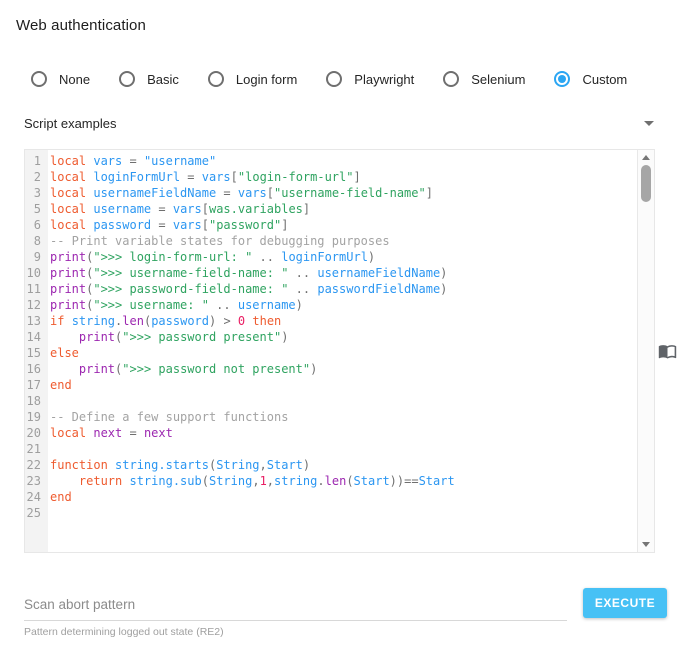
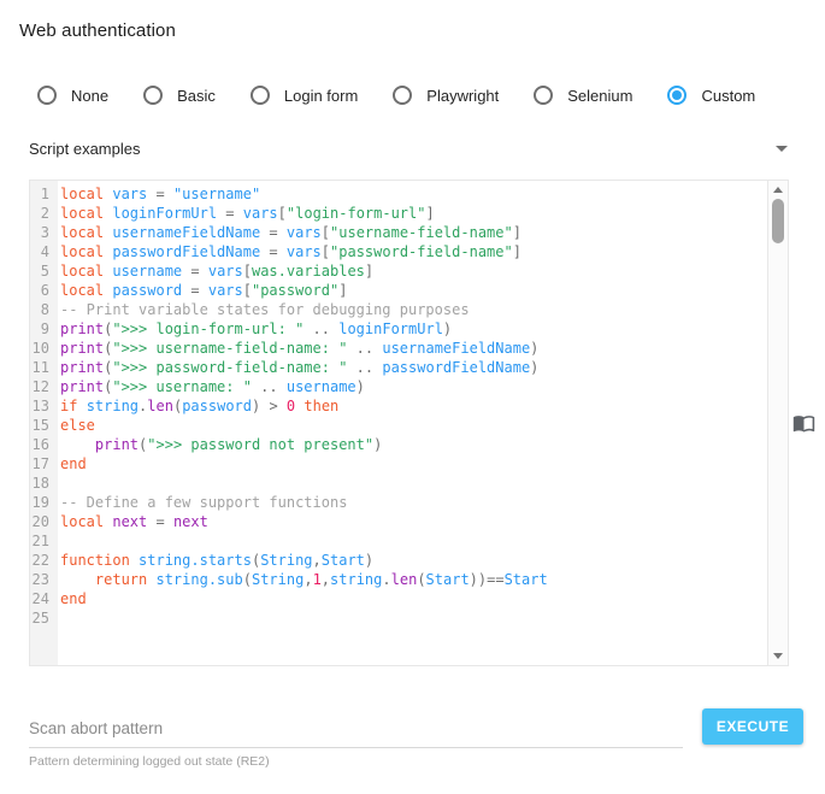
  Web authentication
  None
  Basic
  Login form
  Playwright
  Selenium
  Custom
  Script examples
  1
  local vars = "username"
  2
  local loginFormUrl = vars["login-form-url"]
  3
  local usernameFieldName = vars["username-field-name"]
+ 4
+ local passwordFieldName = vars["password-field-name"]
  5
  local username = vars[was.variables]
  6
  local password = vars["password"]
  8
  -- Print variable states for debugging purposes
  9
  print(">>> login-form-url: " .. loginFormUrl)
  10
  print(">>> username-field-name: " .. usernameFieldName)
  11
  print(">>> password-field-name: " .. passwordFieldName)
  12
  print(">>> username: " .. username)
  13
  if string.len(password) > 0 then
- 14
- print(">>> password present")
  15
  else
  16
  print(">>> password not present")
  17
  end
  18
  19
  -- Define a few support functions
  20
  local next = next
  21
  22
  function string.starts(String,Start)
  23
  return string.sub(String,1,string.len(Start))==Start
  24
  end
  25
  Scan abort pattern
  Pattern determining logged out state (RE2)
  EXECUTE
